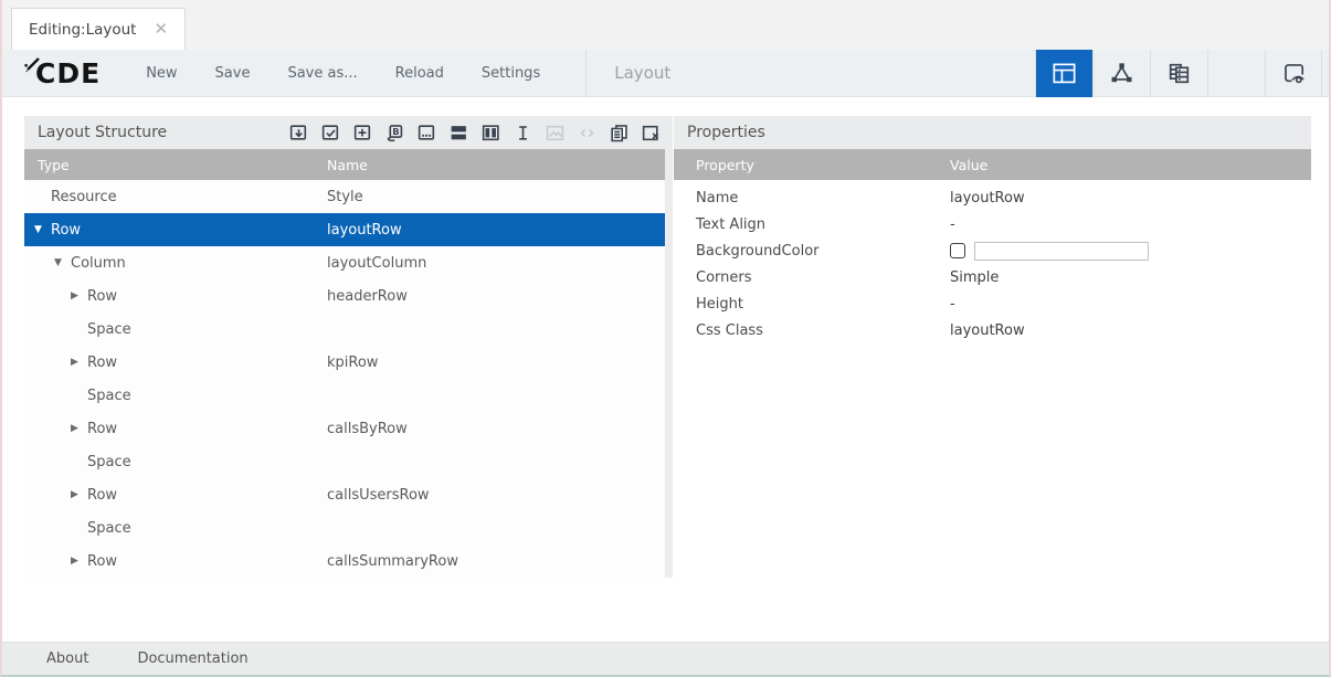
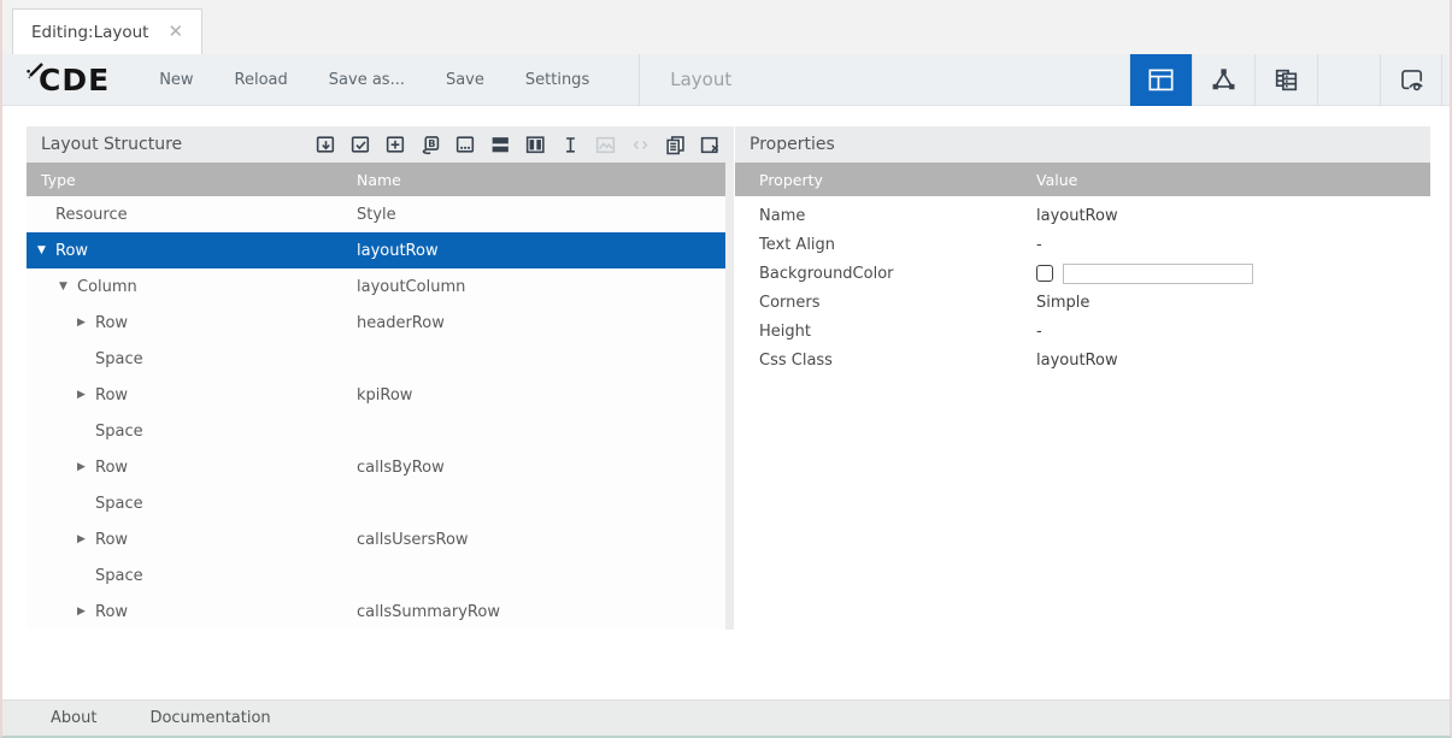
  Editing:Layout
  ✕
  CDE
  New
- Save
+ Reload
  Save as...
- Reload
+ Save
  Settings
  Layout
  Layout Structure
  B
  Type
  Name
  Resource
  Style
  Row
  layoutRow
  Column
  layoutColumn
  Row
  headerRow
  Space
  Row
  kpiRow
  Space
  Row
  callsByRow
  Space
  Row
  callsUsersRow
  Space
  Row
  callsSummaryRow
  Properties
  Property
  Value
  Name
  layoutRow
  Text Align
  -
  BackgroundColor
  Corners
  Simple
  Height
  -
  Css Class
  layoutRow
  About
  Documentation
